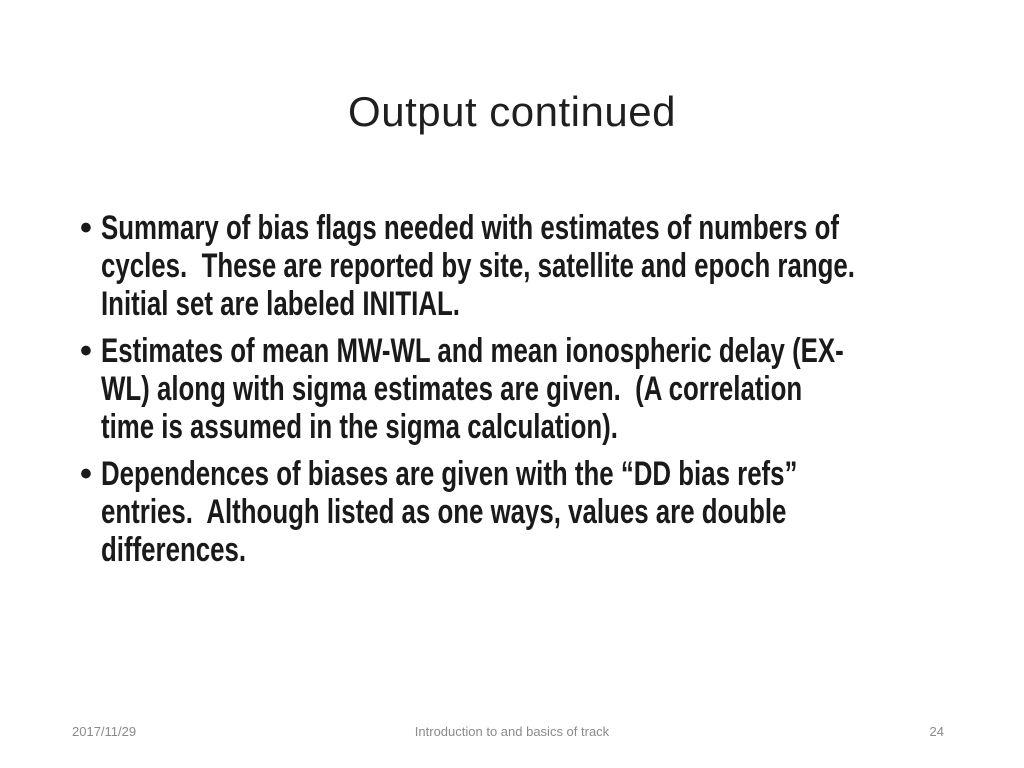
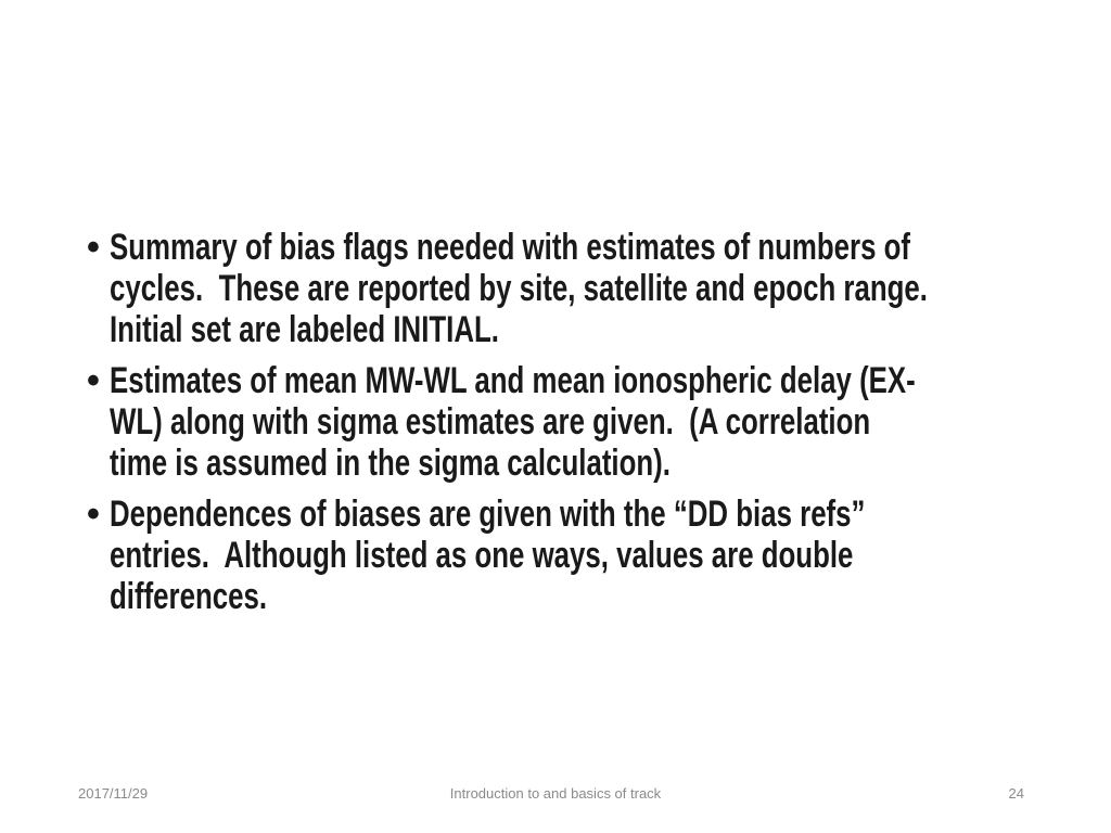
- Output continued
  •
  Summary of bias flags needed with estimates of numbers of
  cycles. These are reported by site, satellite and epoch range.
  Initial set are labeled INITIAL.
  •
  Estimates of mean MW-WL and mean ionospheric delay (EX-
  WL) along with sigma estimates are given. (A correlation
  time is assumed in the sigma calculation).
  •
  Dependences of biases are given with the “DD bias refs”
  entries. Although listed as one ways, values are double
  differences.
  2017/11/29
  Introduction to and basics of track
  24
